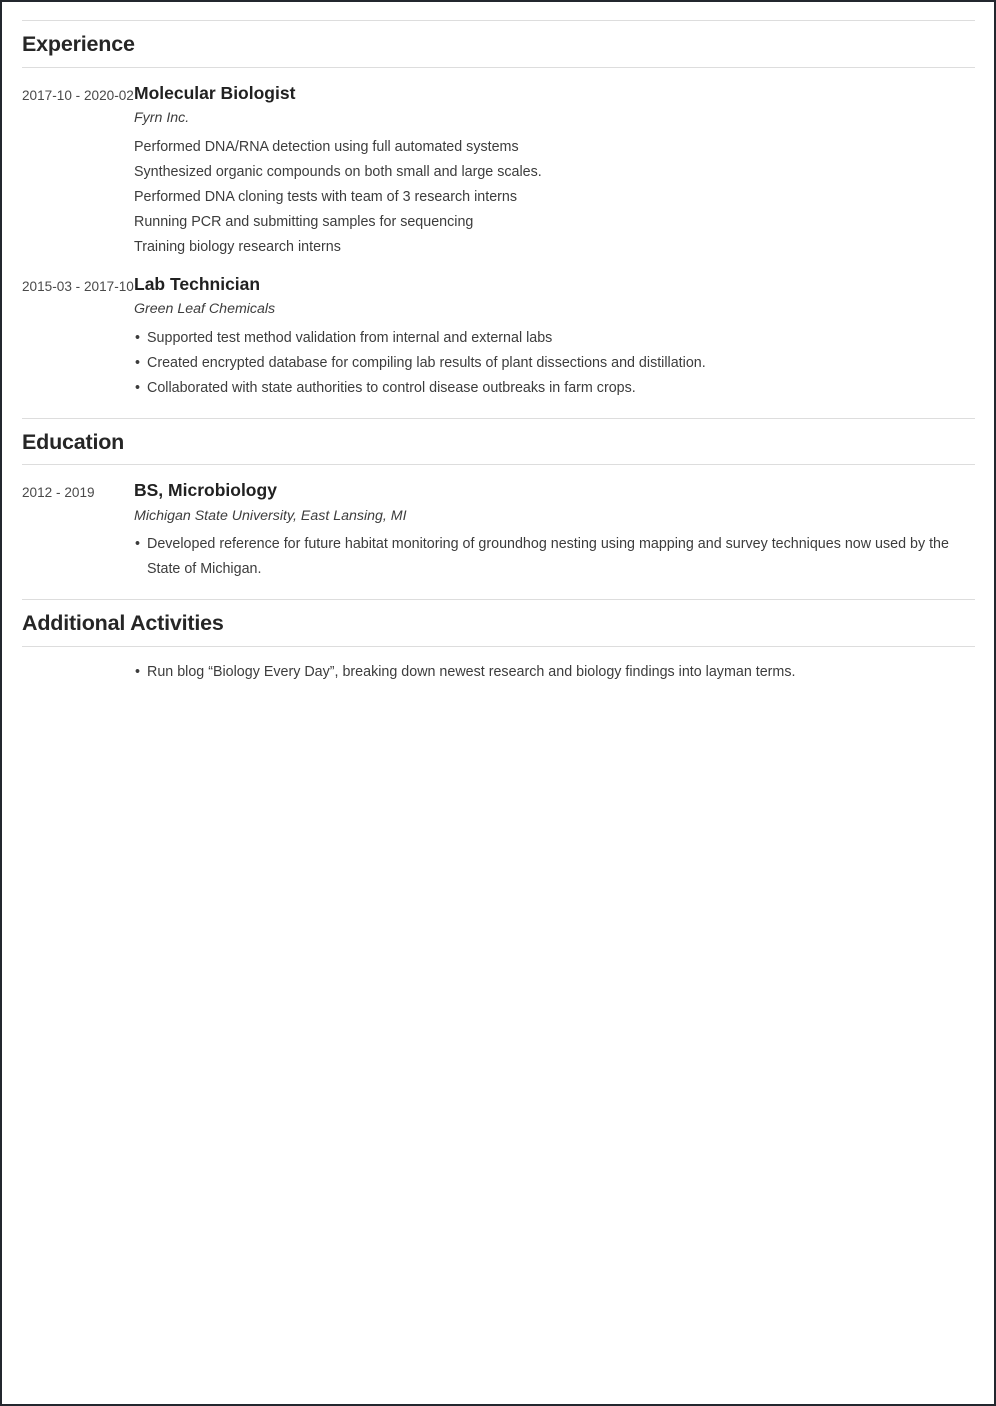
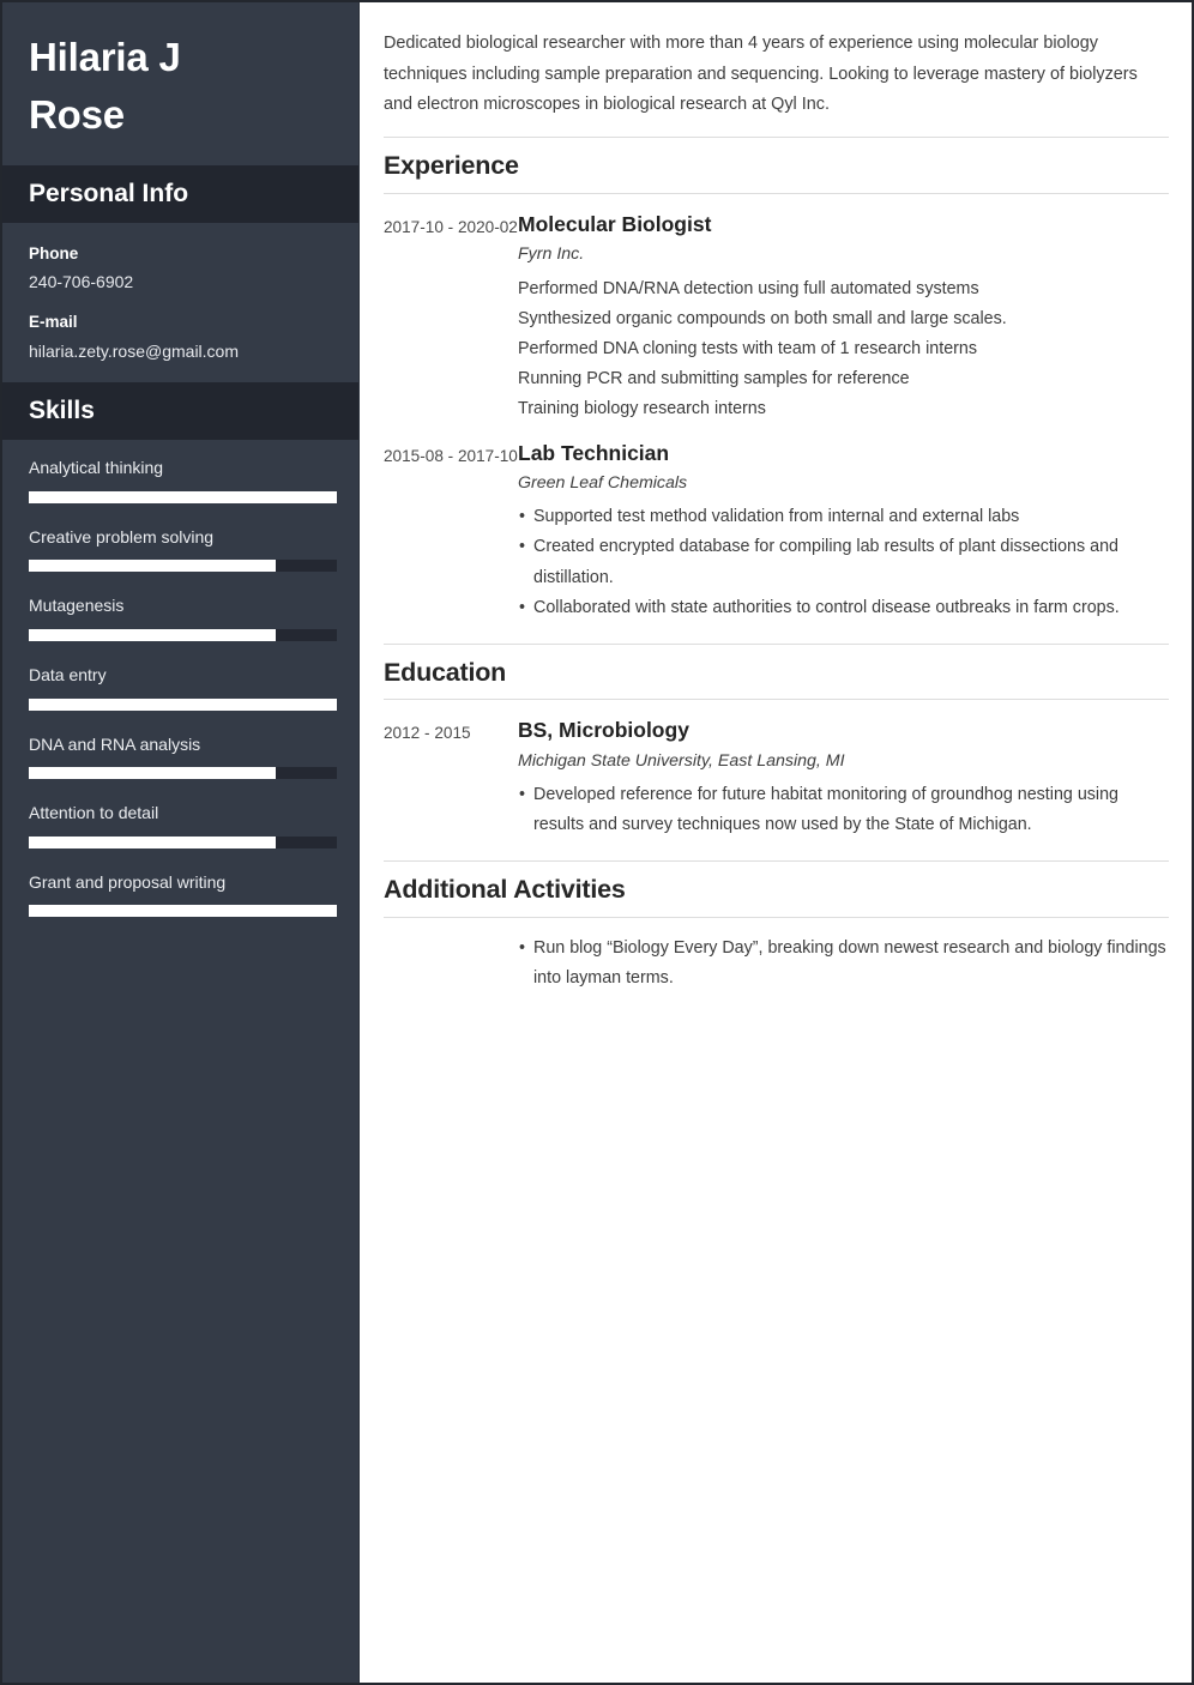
+ Hilaria J
+ Rose
+ Personal Info
+ Phone
+ 240-706-6902
+ E-mail
+ hilaria.zety.rose@gmail.com
+ Skills
+ Analytical thinking
+ Creative problem solving
+ Mutagenesis
+ Data entry
+ DNA and RNA analysis
+ Attention to detail
+ Grant and proposal writing
+ Dedicated biological researcher with more than 4 years of experience using molecular biology techniques including sample preparation and sequencing. Looking to leverage mastery of biolyzers and electron microscopes in biological research at Qyl Inc.
  Experience
  2017-10 - 2020-02
  Molecular Biologist
  Fyrn Inc.
  Performed DNA/RNA detection using full automated systems
  Synthesized organic compounds on both small and large scales.
- Performed DNA cloning tests with team of 3 research interns
+ Performed DNA cloning tests with team of 1 research interns
- Running PCR and submitting samples for sequencing
+ Running PCR and submitting samples for reference
  Training biology research interns
- 2015-03 - 2017-10
+ 2015-08 - 2017-10
  Lab Technician
  Green Leaf Chemicals
  Supported test method validation from internal and external labs
  Created encrypted database for compiling lab results of plant dissections and distillation.
  Collaborated with state authorities to control disease outbreaks in farm crops.
  Education
- 2012 - 2019
+ 2012 - 2015
  BS, Microbiology
  Michigan State University, East Lansing, MI
- Developed reference for future habitat monitoring of groundhog nesting using mapping and survey techniques now used by the State of Michigan.
+ Developed reference for future habitat monitoring of groundhog nesting using results and survey techniques now used by the State of Michigan.
  Additional Activities
  Run blog “Biology Every Day”, breaking down newest research and biology findings into layman terms.
